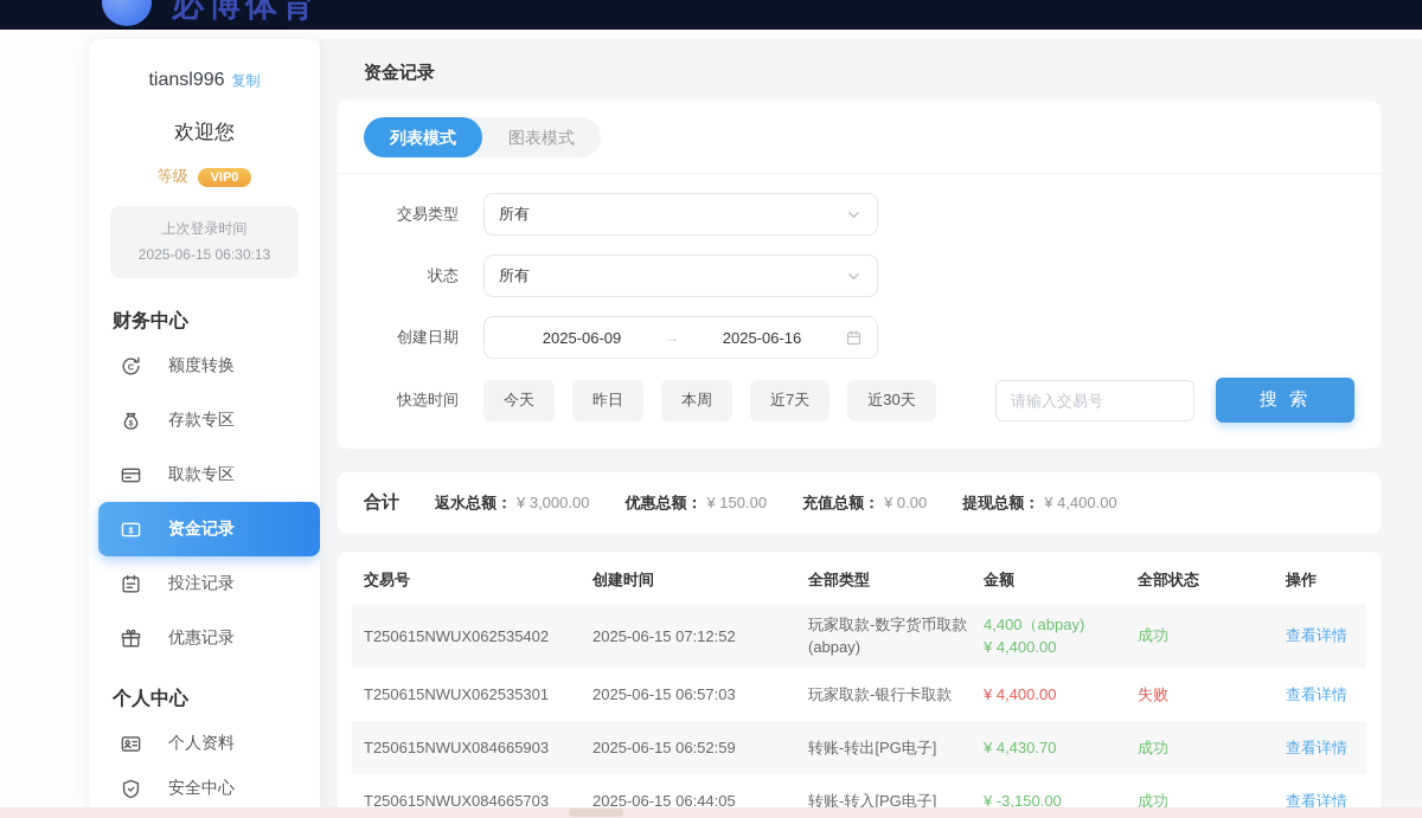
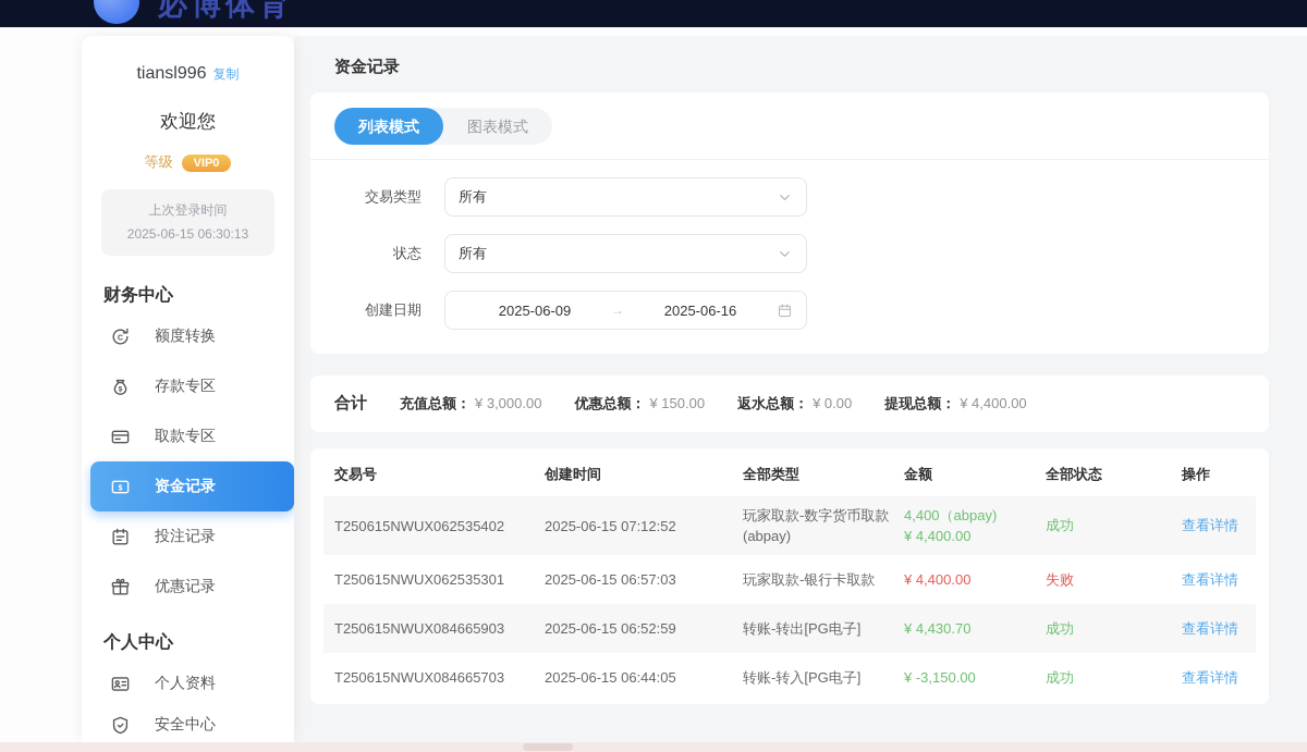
  必博体育
  tiansl996 复制
  欢迎您
  等级 VIP0
  上次登录时间
  2025-06-15 06:30:13
  财务中心
  C
  额度转换
  存款专区
  取款专区
  $
  资金记录
  投注记录
  优惠记录
  个人中心
  个人资料
  安全中心
  资金记录
  列表模式
  图表模式
  交易类型
  所有
  状态
  所有
  创建日期
  2025-06-09
  →
  2025-06-16
- 快选时间
- 今天
- 昨日
- 本周
- 近7天
- 近30天
- 请输入交易号
- 搜 索
  合计
- 返水总额： ¥ 3,000.00
+ 充值总额： ¥ 3,000.00
  优惠总额： ¥ 150.00
- 充值总额： ¥ 0.00
+ 返水总额： ¥ 0.00
  提现总额： ¥ 4,400.00
  交易号
  创建时间
  全部类型
  金额
  全部状态
  操作
  T250615NWUX062535402
  2025-06-15 07:12:52
  玩家取款-数字货币取款
  (abpay)
  4,400（abpay)
  ¥ 4,400.00
  成功
  查看详情
  T250615NWUX062535301
  2025-06-15 06:57:03
  玩家取款-银行卡取款
  ¥ 4,400.00
  失败
  查看详情
  T250615NWUX084665903
  2025-06-15 06:52:59
  转账-转出[PG电子]
  ¥ 4,430.70
  成功
  查看详情
  T250615NWUX084665703
  2025-06-15 06:44:05
  转账-转入[PG电子]
  ¥ -3,150.00
  成功
  查看详情
